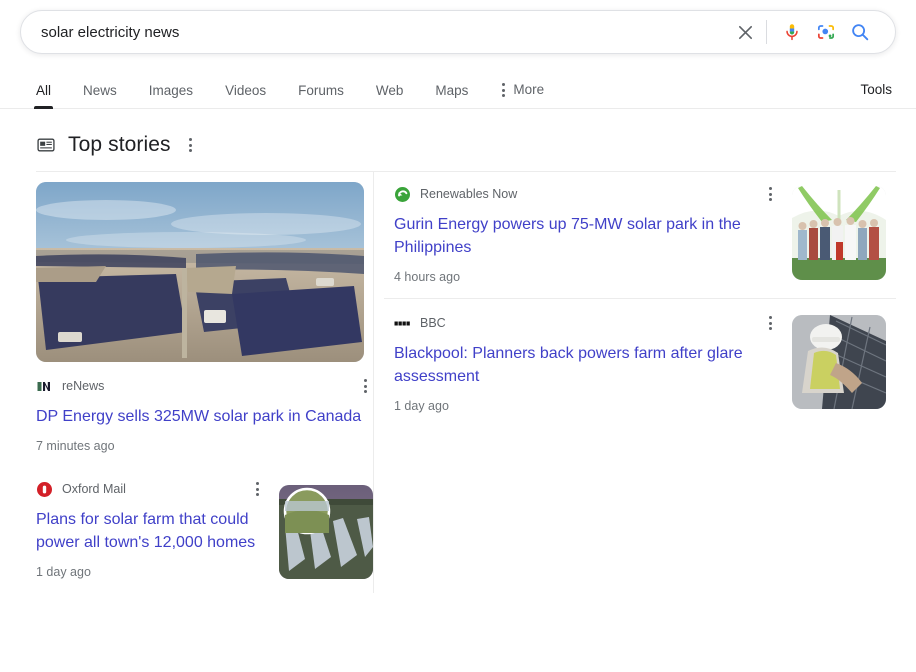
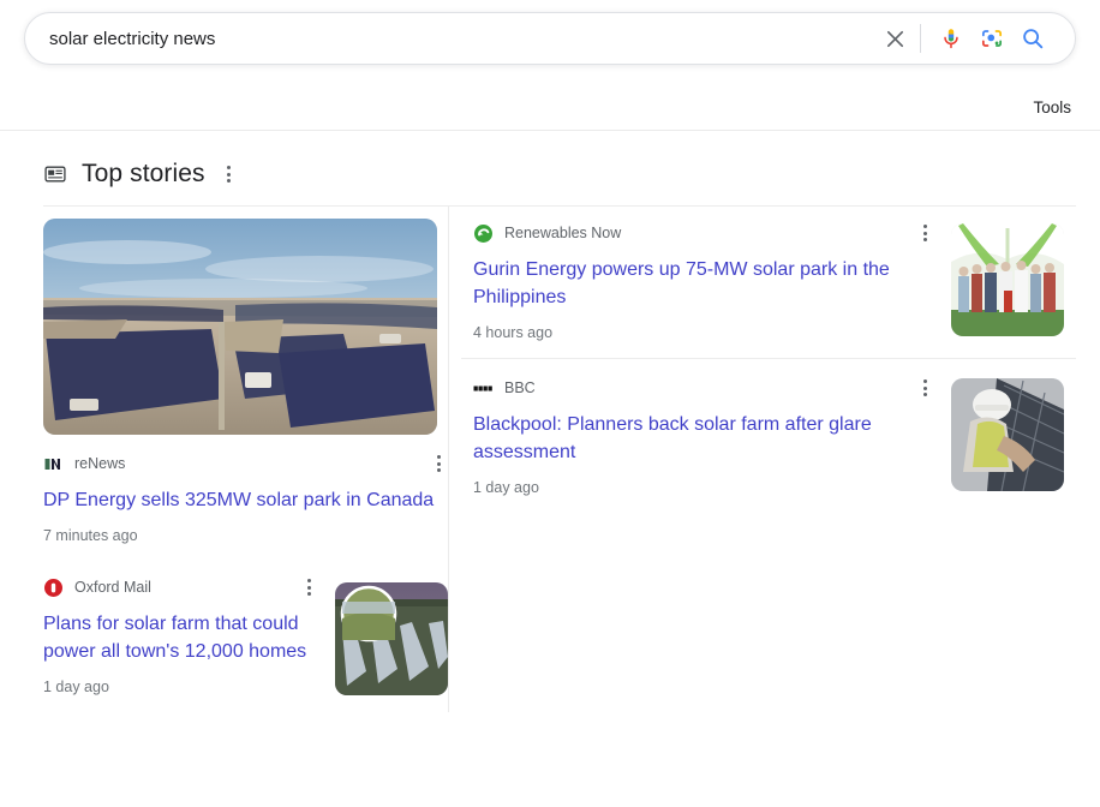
  solar electricity news
- All
- News
- Images
- Videos
- Forums
- Web
- Maps
- More
  Tools
  Top stories
  reNews
  DP Energy sells 325MW solar park in Canada
  7 minutes ago
  Oxford Mail
  Plans for solar farm that could power all town's 12,000 homes
  1 day ago
  Renewables Now
  Gurin Energy powers up 75-MW solar park in the Philippines
  4 hours ago
  BBC
- Blackpool: Planners back powers farm after glare assessment
+ Blackpool: Planners back solar farm after glare assessment
  1 day ago
